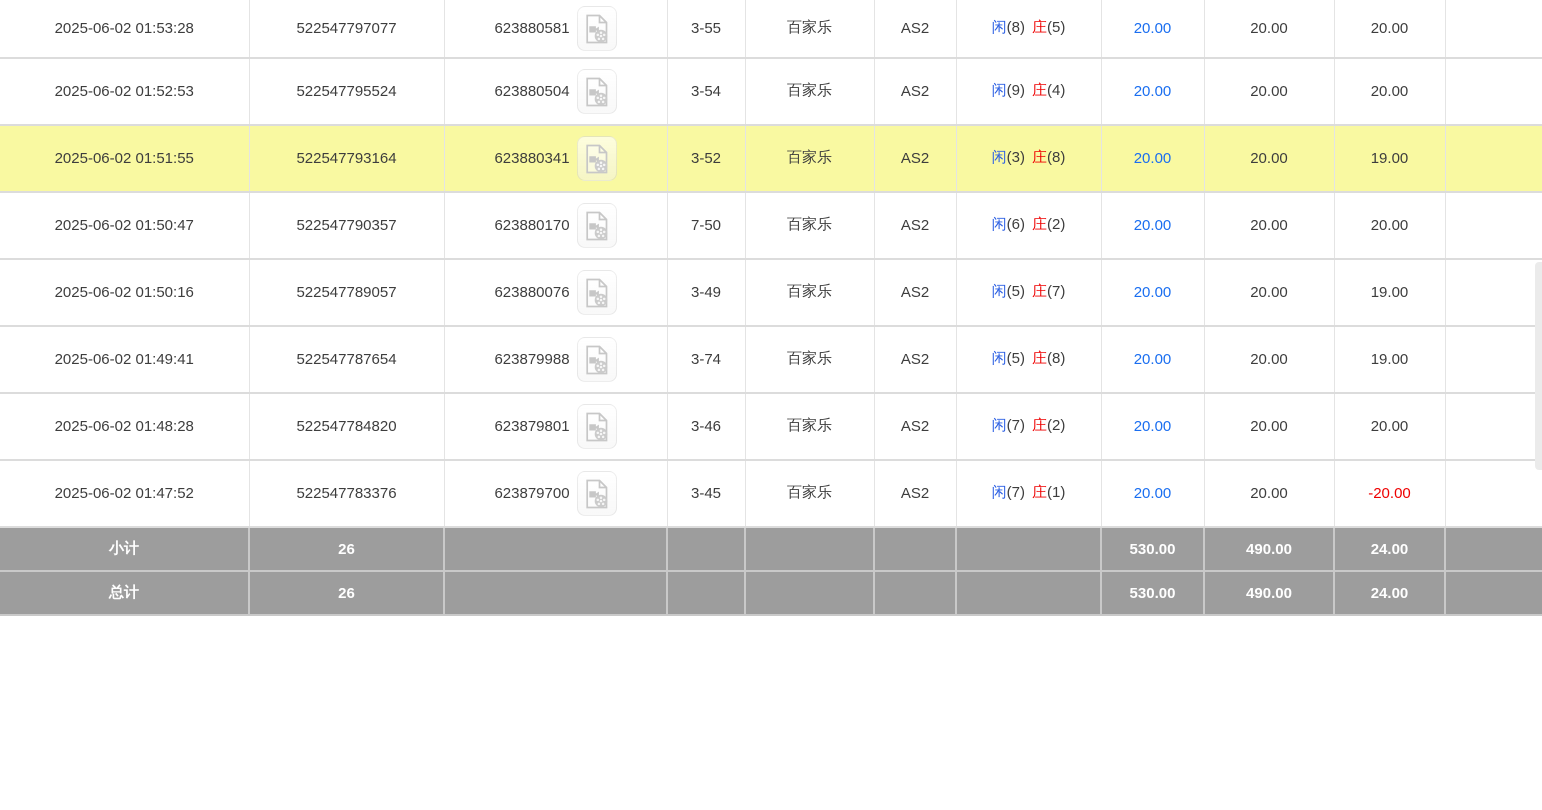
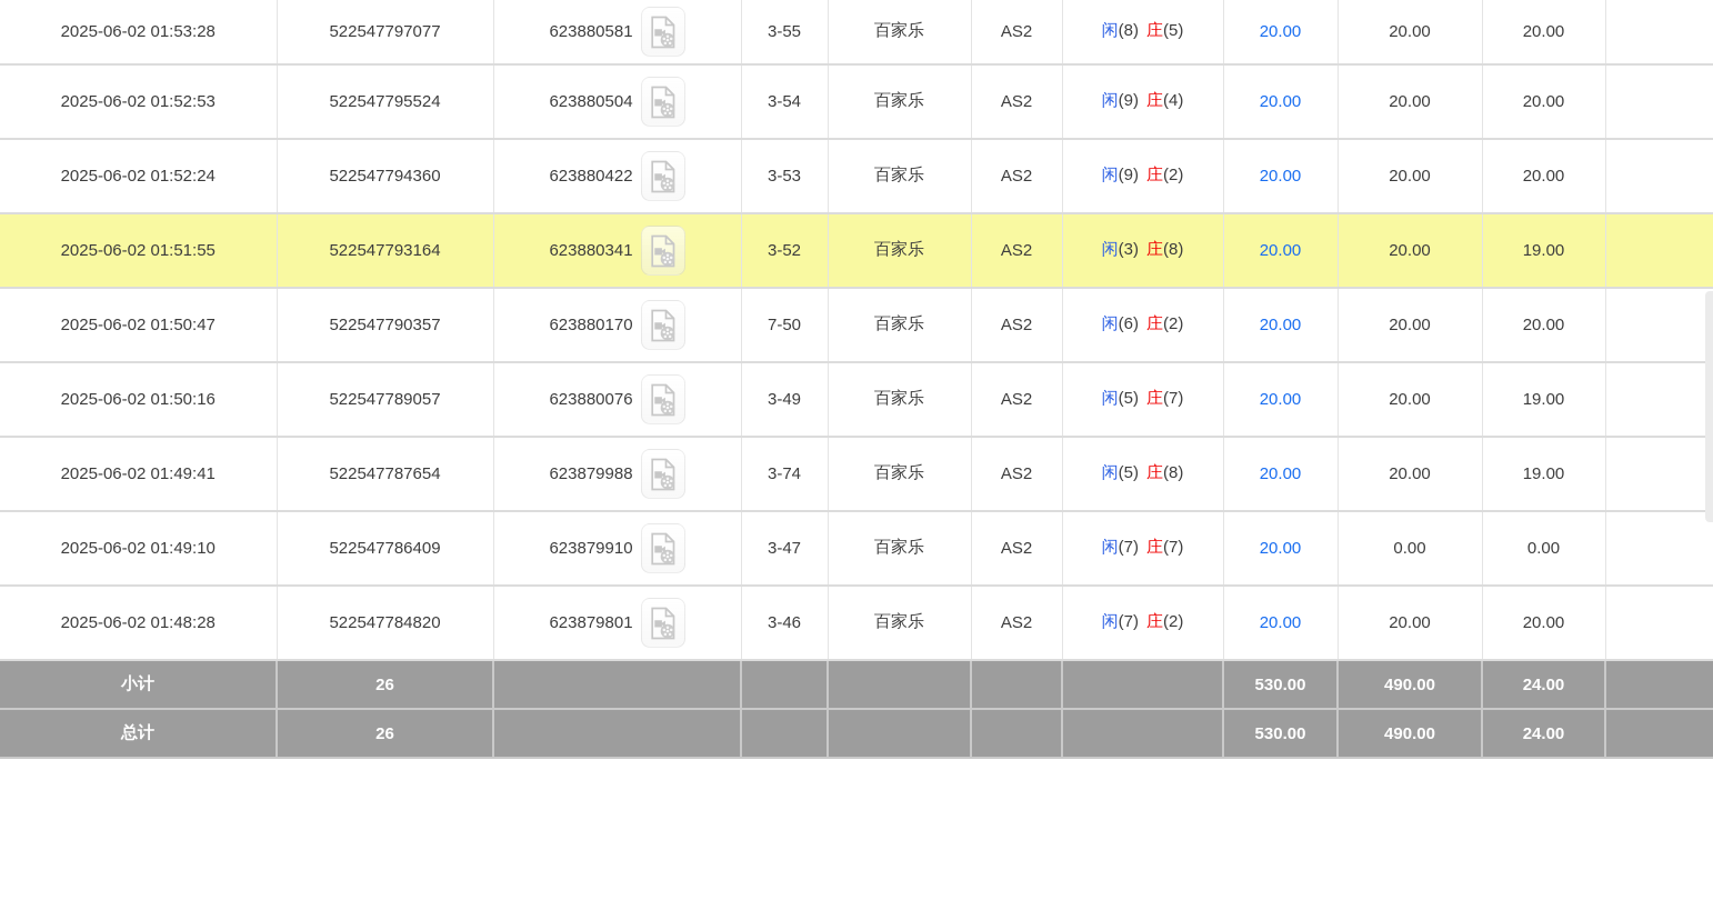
  2025-06-02 01:53:28	522547797077	623880581	3-55	百家乐	AS2	闲(8) 庄(5)	20.00	20.00	20.00
  2025-06-02 01:52:53	522547795524	623880504	3-54	百家乐	AS2	闲(9) 庄(4)	20.00	20.00	20.00
+ 2025-06-02 01:52:24	522547794360	623880422	3-53	百家乐	AS2	闲(9) 庄(2)	20.00	20.00	20.00
  2025-06-02 01:51:55	522547793164	623880341	3-52	百家乐	AS2	闲(3) 庄(8)	20.00	20.00	19.00
  2025-06-02 01:50:47	522547790357	623880170	7-50	百家乐	AS2	闲(6) 庄(2)	20.00	20.00	20.00
  2025-06-02 01:50:16	522547789057	623880076	3-49	百家乐	AS2	闲(5) 庄(7)	20.00	20.00	19.00
  2025-06-02 01:49:41	522547787654	623879988	3-74	百家乐	AS2	闲(5) 庄(8)	20.00	20.00	19.00
+ 2025-06-02 01:49:10	522547786409	623879910	3-47	百家乐	AS2	闲(7) 庄(7)	20.00	0.00	0.00
  2025-06-02 01:48:28	522547784820	623879801	3-46	百家乐	AS2	闲(7) 庄(2)	20.00	20.00	20.00
- 2025-06-02 01:47:52	522547783376	623879700	3-45	百家乐	AS2	闲(7) 庄(1)	20.00	20.00	-20.00
  小计	26						530.00	490.00	24.00
  总计	26						530.00	490.00	24.00
